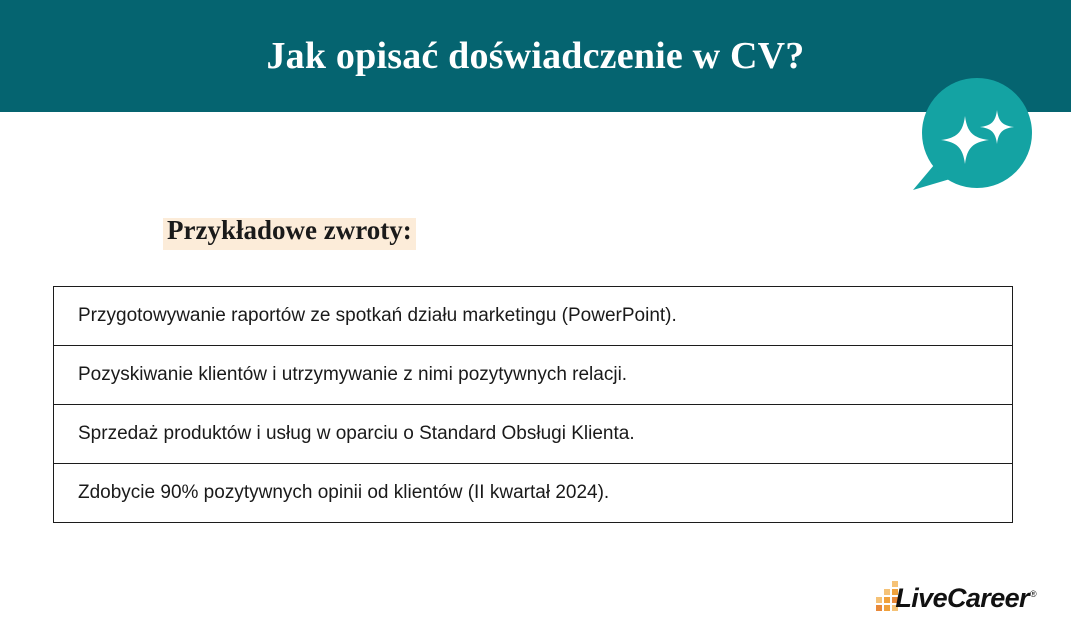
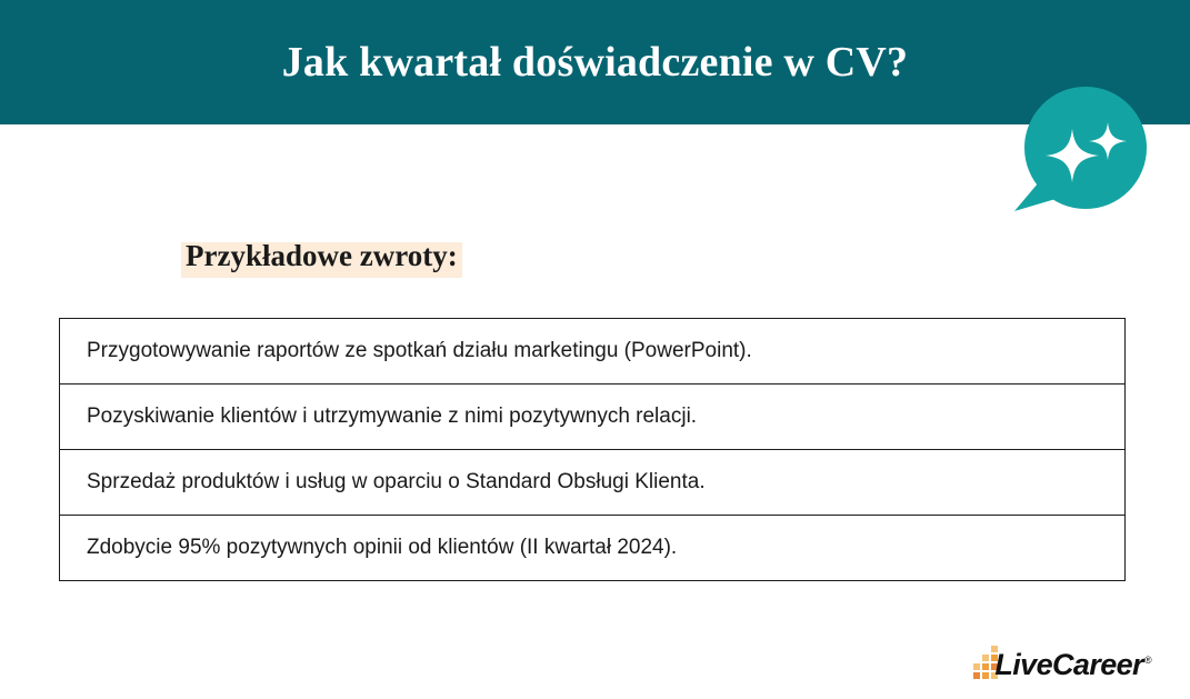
- Jak opisać doświadczenie w CV?
+ Jak kwartał doświadczenie w CV?
  Przykładowe zwroty:
  Przygotowywanie raportów ze spotkań działu marketingu (PowerPoint).
  Pozyskiwanie klientów i utrzymywanie z nimi pozytywnych relacji.
  Sprzedaż produktów i usług w oparciu o Standard Obsługi Klienta.
- Zdobycie 90% pozytywnych opinii od klientów (II kwartał 2024).
+ Zdobycie 95% pozytywnych opinii od klientów (II kwartał 2024).
  LiveCareer®
